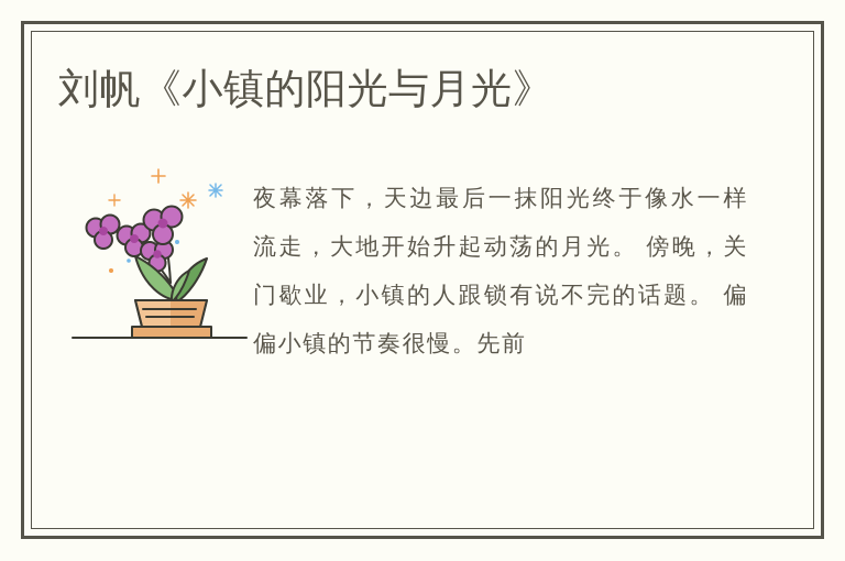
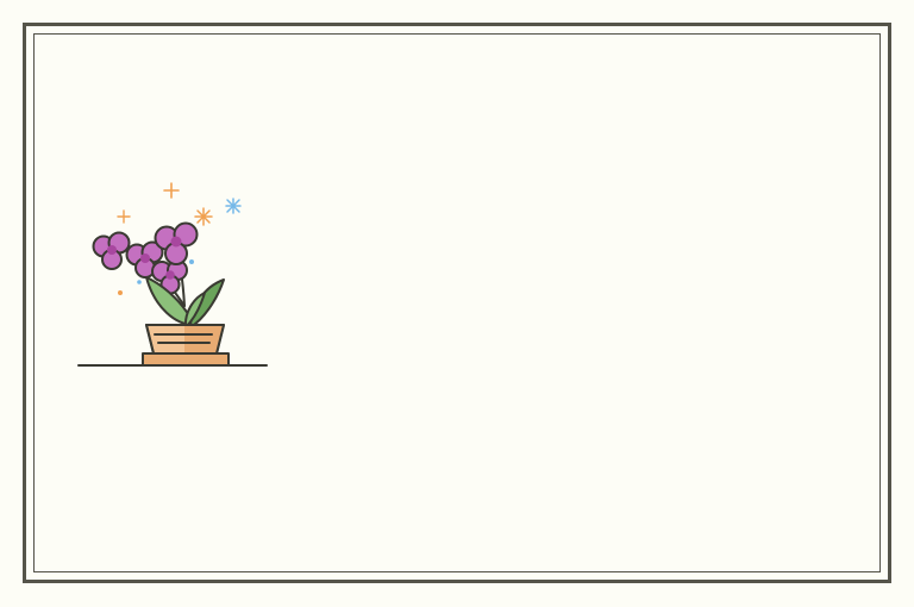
- 刘帆《小镇的阳光与月光》
- 夜幕落下，天边最后一抹阳光终于像水一样流走，大地开始升起动荡的月光。 傍晚，关门歇业，小镇的人跟锁有说不完的话题。 偏偏小镇的节奏很慢。先前
